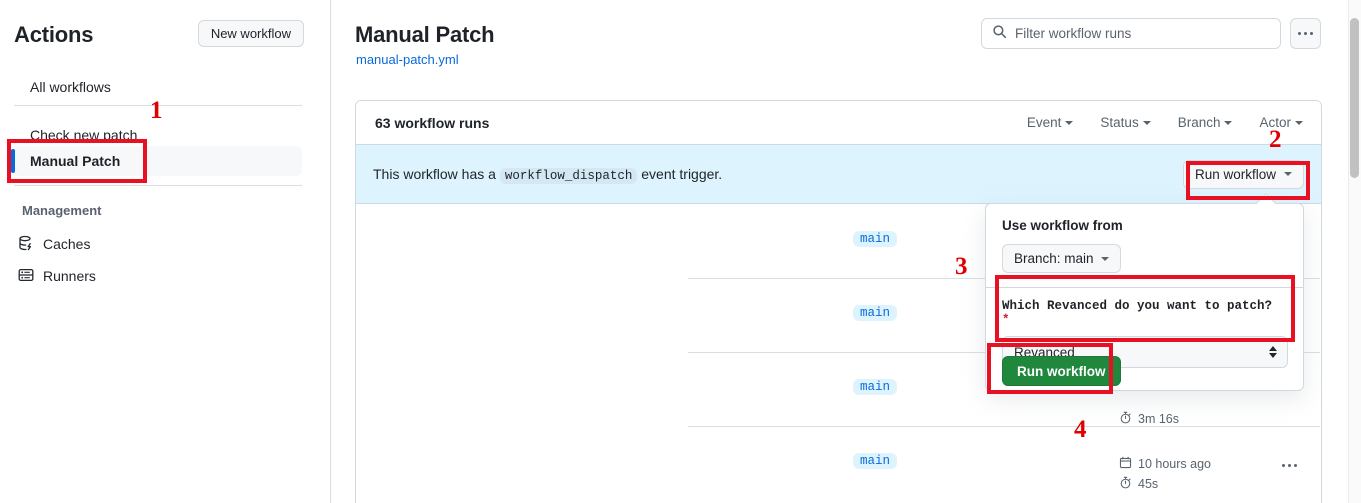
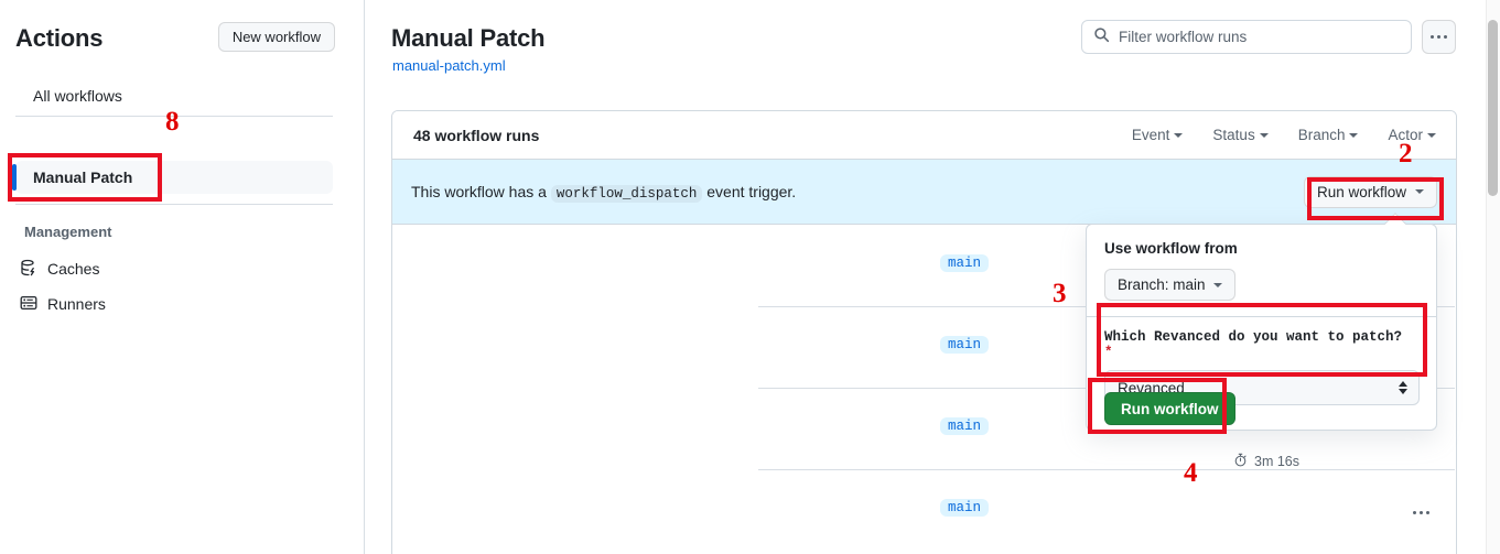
  Actions
  New workflow
  All workflows
- Check new patch
  Manual Patch
  Management
  Caches
  Runners
  Manual Patch
  manual-patch.yml
  Filter workflow runs
- 63 workflow runs
+ 48 workflow runs
  Event
  Status
  Branch
  Actor
  This workflow has a workflow_dispatch event trigger.
  Run workflow
  main
  main
  main
  3m 16s
  main
- 10 hours ago
- 45s
  Use workflow from
  Branch: main
  Which Revanced do you want to patch? *
  Revanced
  Run workflow
- 1
+ 8
  2
  3
  4
